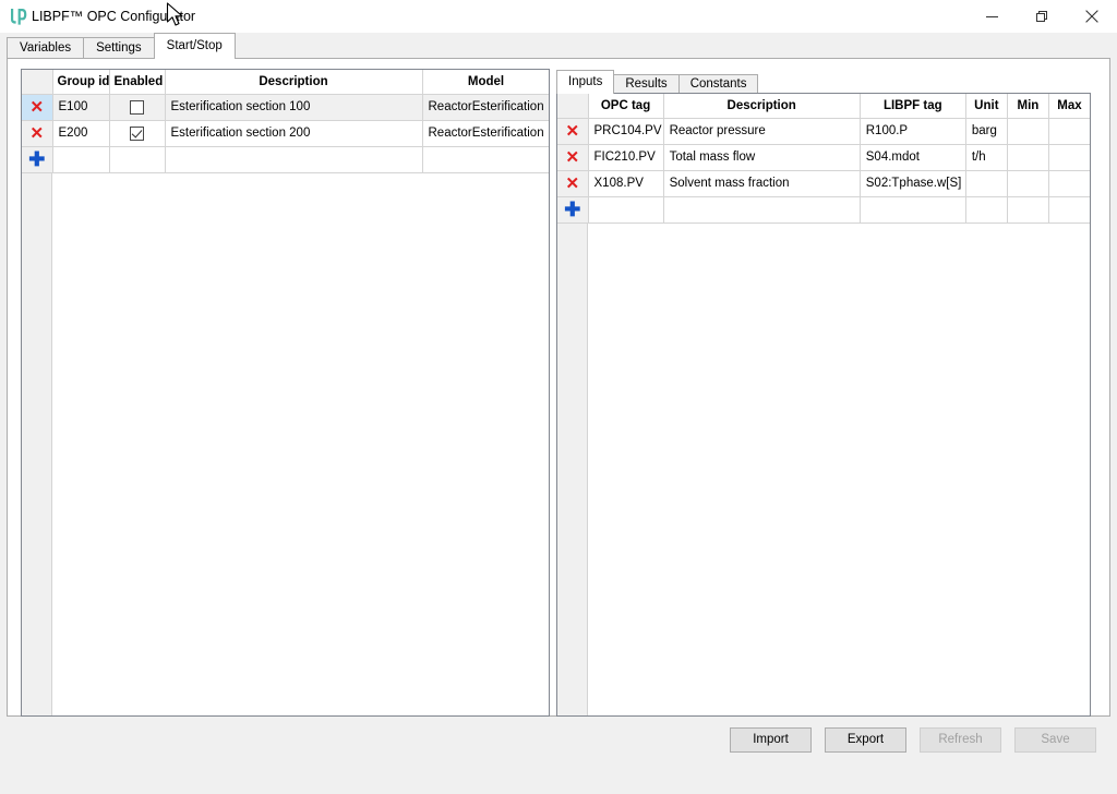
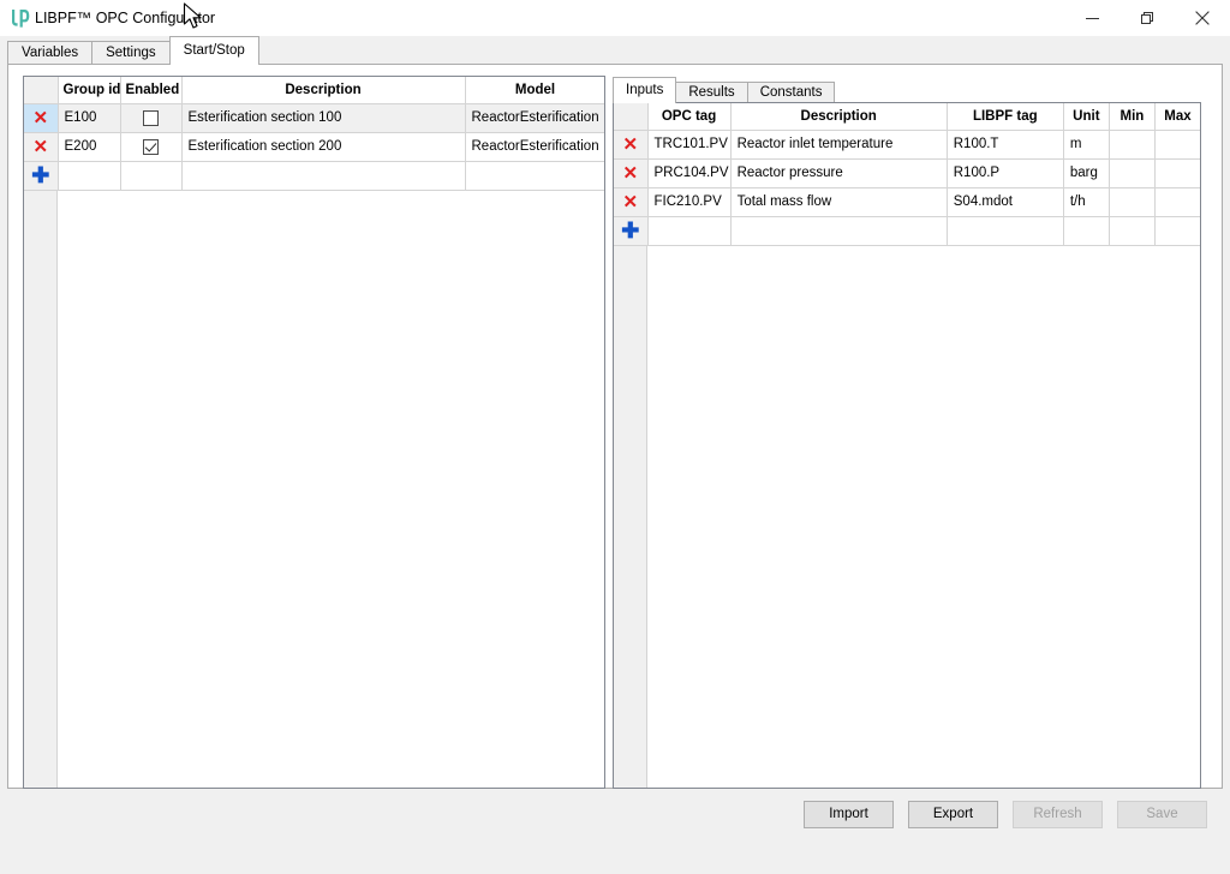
  LIBPF™ OPC Configuor
  Variables
  Settings
  Start/Stop
  	Group id	Enabled	Description	Model
  ✕	E100		Esterification section 100	ReactorEsterification
  ✕	E200		Esterification section 200	ReactorEsterification
  ✚
  Inputs
  Results
  Constants
  	OPC tag	Description	LIBPF tag	Unit	Min	Max
+ ✕	TRC101.PV	Reactor inlet temperature	R100.T	m
  ✕	PRC104.PV	Reactor pressure	R100.P	barg
  ✕	FIC210.PV	Total mass flow	S04.mdot	t/h
- ✕	X108.PV	Solvent mass fraction	S02:Tphase.w[S]
  ✚
  Import
  Export
  Refresh
  Save
